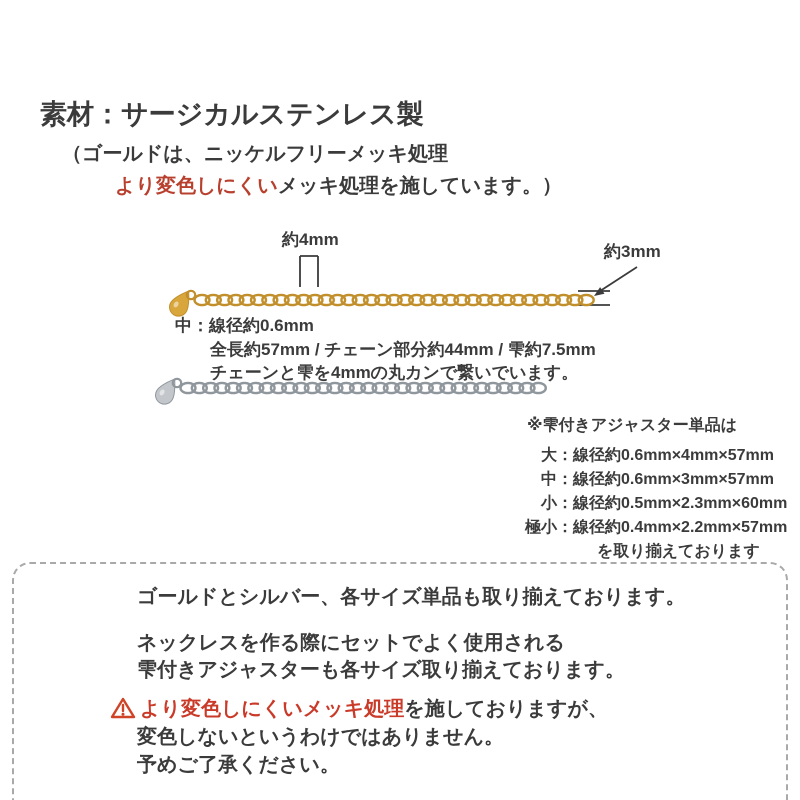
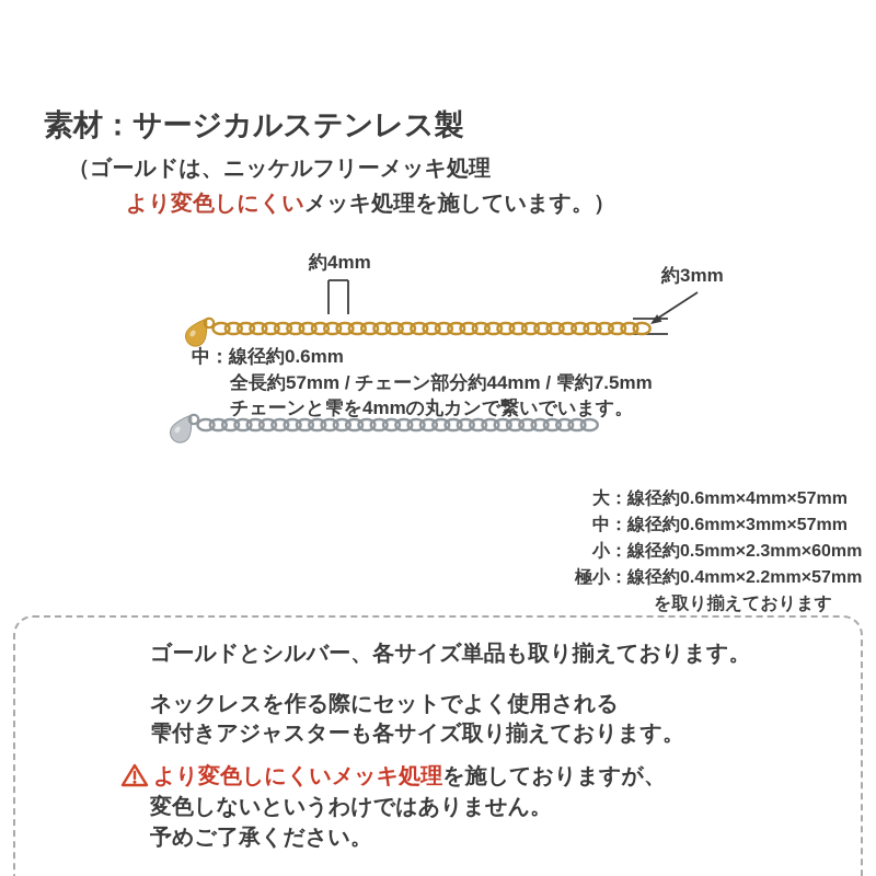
  素材：サージカルステンレス製
  （ゴールドは、ニッケルフリーメッキ処理
  より変色しにくいメッキ処理を施しています。）
  約4mm
  約3mm
  中：線径約0.6mm
  全長約57mm / チェーン部分約44mm / 雫約7.5mm
  チェーンと雫を4mmの丸カンで繋いでいます。
- ※雫付きアジャスター単品は
  大：線径約0.6mm×4mm×57mm
  中：線径約0.6mm×3mm×57mm
  小：線径約0.5mm×2.3mm×60mm
  極小：線径約0.4mm×2.2mm×57mm
  を取り揃えております
  ゴールドとシルバー、各サイズ単品も取り揃えております。
  ネックレスを作る際にセットでよく使用される
  雫付きアジャスターも各サイズ取り揃えております。
  より変色しにくいメッキ処理を施しておりますが、
  変色しないというわけではありません。
  予めご了承ください。
